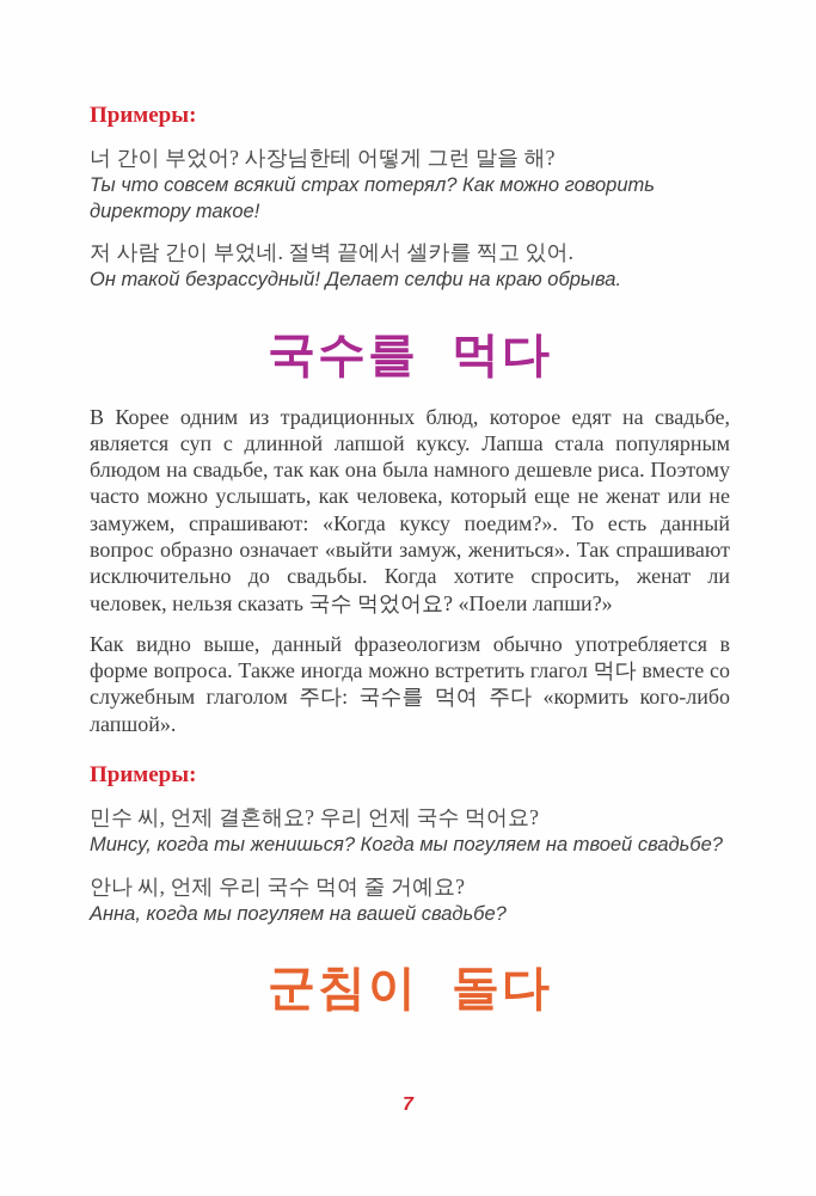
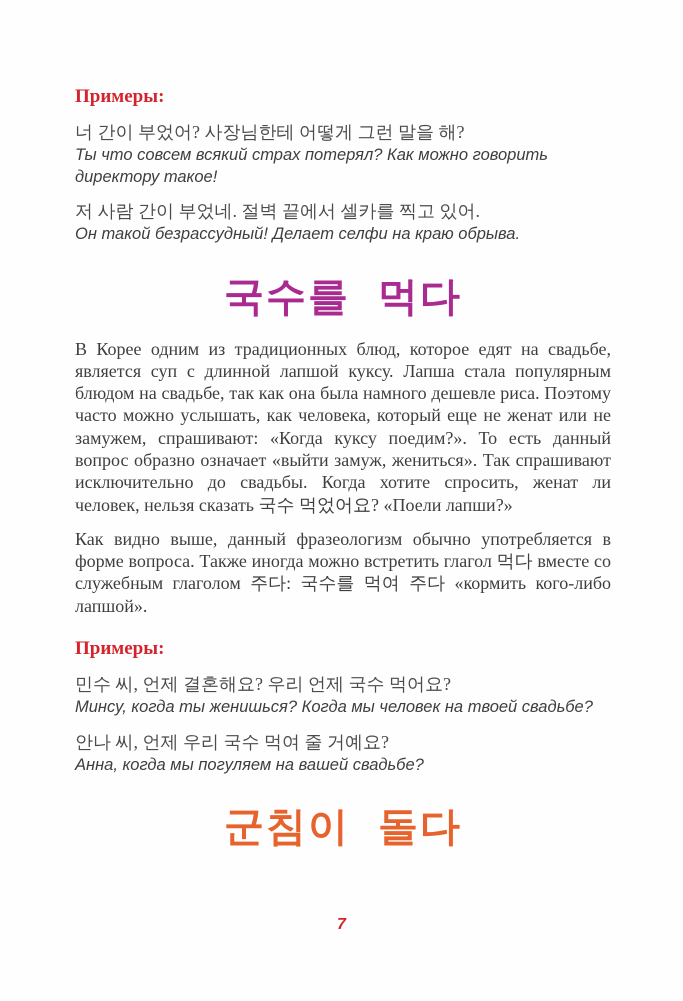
  Примеры:
  너 간이 부었어? 사장님한테 어떻게 그런 말을 해?
  Ты что совсем всякий страх потерял? Как можно говорить директору такое!
  저 사람 간이 부었네. 절벽 끝에서 셀카를 찍고 있어.
  Он такой безрассудный! Делает селфи на краю обрыва.
  국수를 먹다
  В Корее одним из традиционных блюд, которое едят на свадь­бе, является суп с длинной лапшой куксу. Лапша стала попу­лярным блюдом на свадьбе, так как она была намного дешевле риса. Поэтому часто можно услышать, как человека, который еще не женат или не замужем, спрашивают: «Когда куксу пое­дим?». То есть данный вопрос образно означает «выйти замуж, жениться». Так спрашивают исключительно до свадьбы. Когда хотите спросить, женат ли человек, нельзя сказать 국수 먹었어요? «Поели лапши?»
  Как видно выше, данный фразеологизм обычно употребляется в форме вопроса. Также иногда можно встретить глагол 먹다 вме­сте со служебным глаголом 주다: 국수를 먹여 주다 «кормить ко­го-либо лапшой».
  Примеры:
  민수 씨, 언제 결혼해요? 우리 언제 국수 먹어요?
- Минсу, когда ты женишься? Когда мы погуляем на твоей свадьбе?
+ Минсу, когда ты женишься? Когда мы человек на твоей свадьбе?
  안나 씨, 언제 우리 국수 먹여 줄 거예요?
  Анна, когда мы погуляем на вашей свадьбе?
  군침이 돌다
  7
